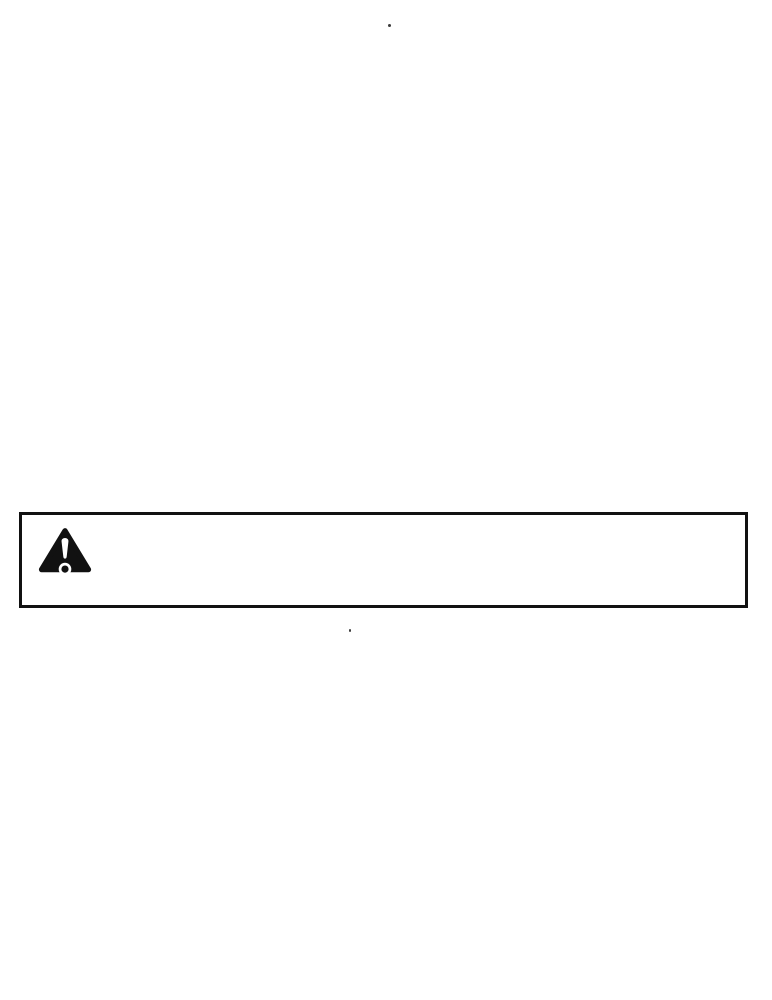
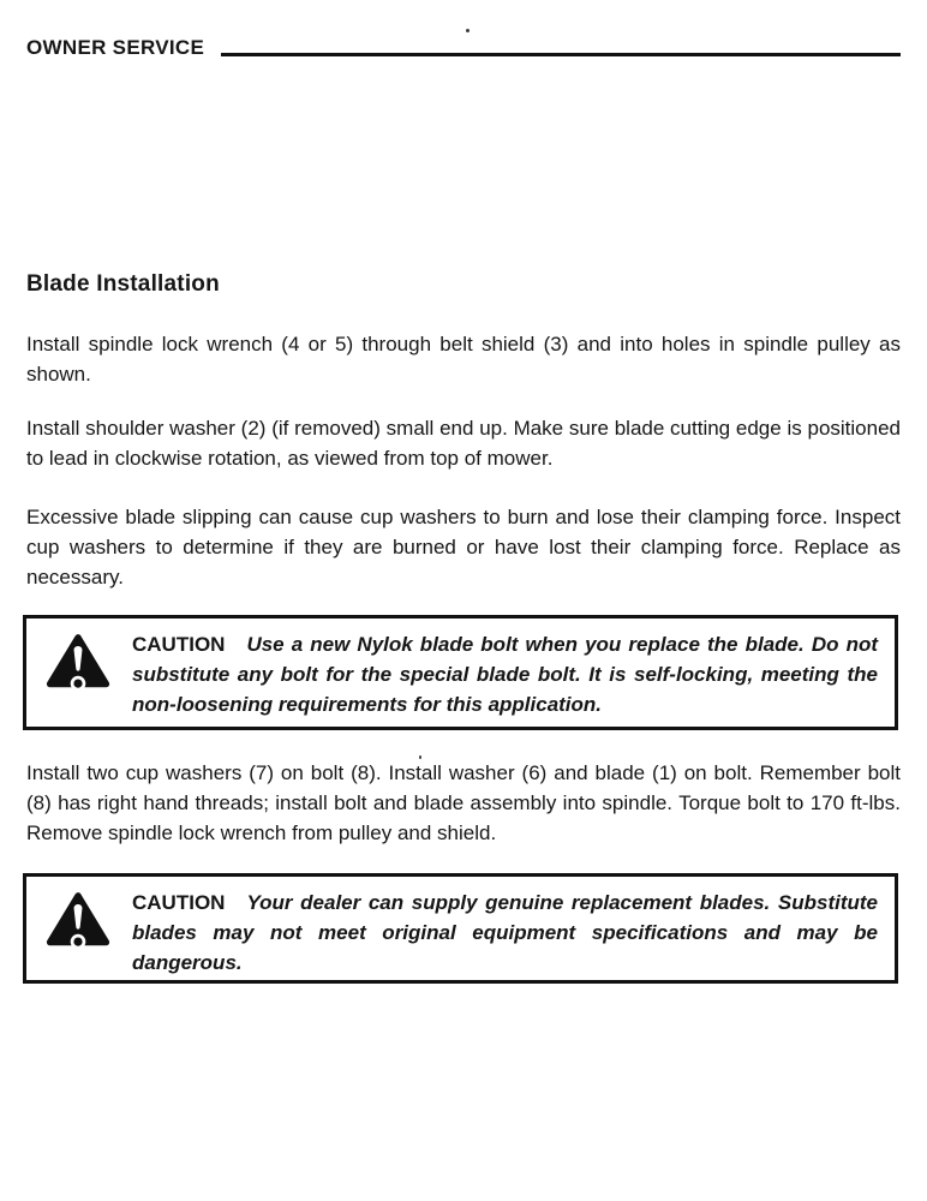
+ OWNER SERVICE
+ Blade Installation
+ Install spindle lock wrench (4 or 5) through belt shield (3) and into holes in spindle pulley as shown.
+ Install shoulder washer (2) (if removed) small end up. Make sure blade cutting edge is positioned to lead in clockwise rotation, as viewed from top of mower.
+ Excessive blade slipping can cause cup washers to burn and lose their clamping force. Inspect cup washers to determine if they are burned or have lost their clamping force. Replace as necessary.
+ CAUTION Use a new Nylok blade bolt when you replace the blade. Do not substitute any bolt for the special blade bolt. It is self-locking, meeting the non-loosening requirements for this application.
+ Install two cup washers (7) on bolt (8). Install washer (6) and blade (1) on bolt. Remember bolt (8) has right hand threads; install bolt and blade assembly into spindle. Torque bolt to 170 ft-lbs. Remove spindle lock wrench from pulley and shield.
+ CAUTION Your dealer can supply genuine replacement blades. Substitute blades may not meet original equipment specifications and may be dangerous.
